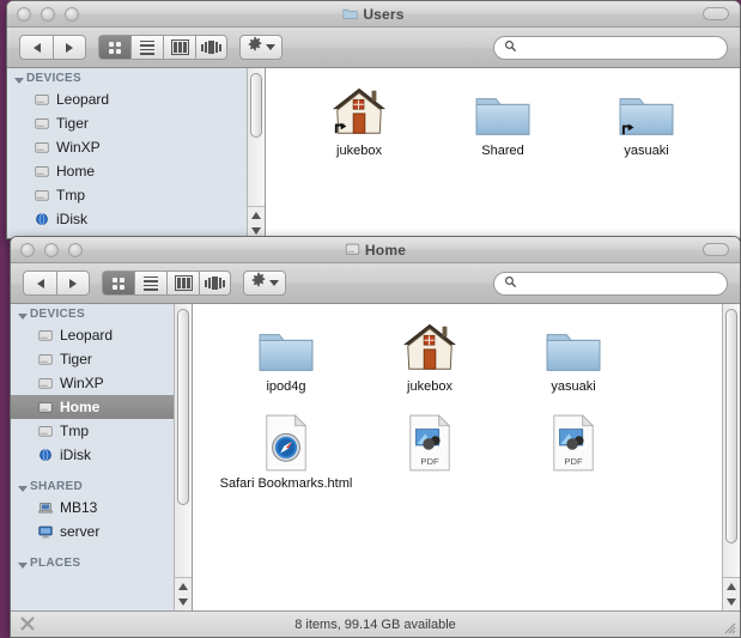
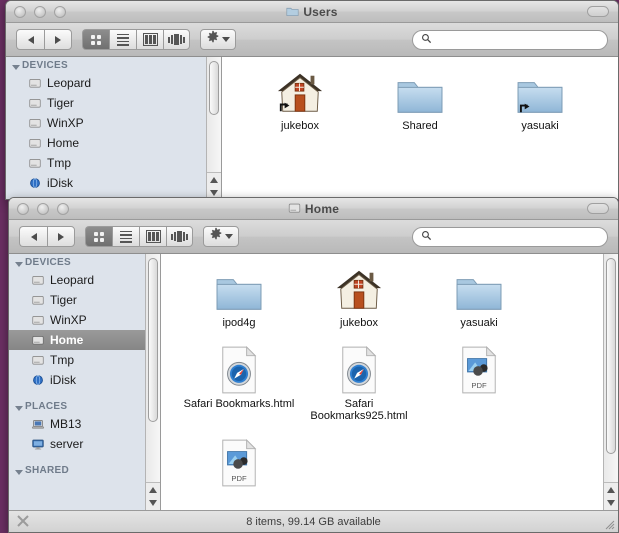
  Users
  DEVICES
  Leopard
  Tiger
  WinXP
  Home
  Tmp
  iDisk
  jukebox
  Shared
  yasuaki
  Home
  DEVICES
  Leopard
  Tiger
  WinXP
  Home
  Tmp
  iDisk
- SHARED
+ PLACES
  MB13
  server
- PLACES
+ SHARED
  ipod4g
  jukebox
  yasuaki
  Safari Bookmarks.html
+ Safari Bookmarks925.html
  PDF
  PDF
  8 items, 99.14 GB available
